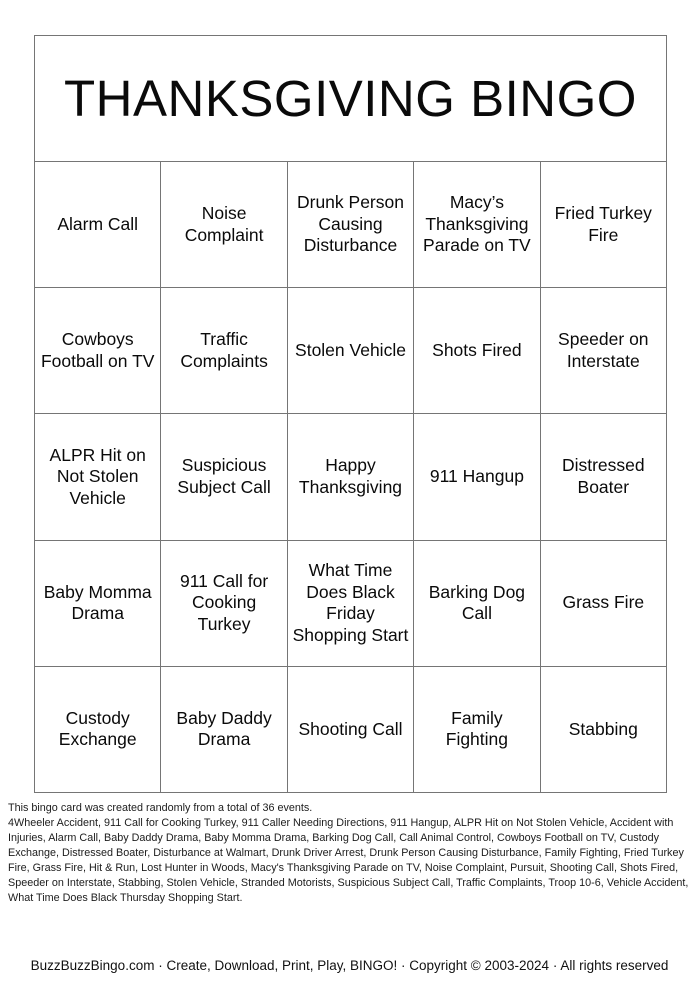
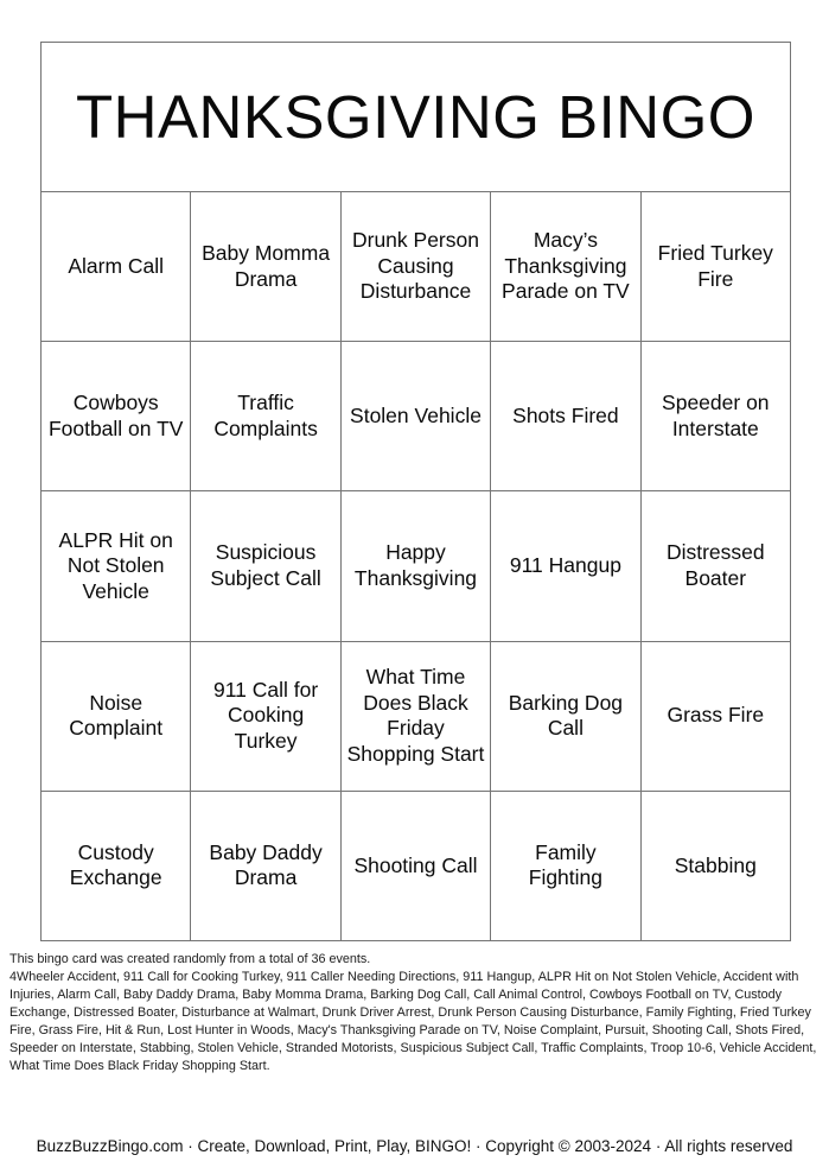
  THANKSGIVING BINGO
  Alarm Call
- Noise Complaint
+ Baby Momma Drama
  Drunk Person Causing Disturbance
  Macy’s Thanksgiving Parade on TV
  Fried Turkey Fire
  Cowboys Football on TV
  Traffic Complaints
  Stolen Vehicle
  Shots Fired
  Speeder on Interstate
  ALPR Hit on Not Stolen Vehicle
  Suspicious Subject Call
  Happy Thanksgiving
  911 Hangup
  Distressed Boater
- Baby Momma Drama
+ Noise Complaint
  911 Call for Cooking Turkey
  What Time Does Black Friday Shopping Start
  Barking Dog Call
  Grass Fire
  Custody Exchange
  Baby Daddy Drama
  Shooting Call
  Family Fighting
  Stabbing
  This bingo card was created randomly from a total of 36 events.
- 4Wheeler Accident, 911 Call for Cooking Turkey, 911 Caller Needing Directions, 911 Hangup, ALPR Hit on Not Stolen Vehicle, Accident with Injuries, Alarm Call, Baby Daddy Drama, Baby Momma Drama, Barking Dog Call, Call Animal Control, Cowboys Football on TV, Custody Exchange, Distressed Boater, Disturbance at Walmart, Drunk Driver Arrest, Drunk Person Causing Disturbance, Family Fighting, Fried Turkey Fire, Grass Fire, Hit & Run, Lost Hunter in Woods, Macy's Thanksgiving Parade on TV, Noise Complaint, Pursuit, Shooting Call, Shots Fired, Speeder on Interstate, Stabbing, Stolen Vehicle, Stranded Motorists, Suspicious Subject Call, Traffic Complaints, Troop 10-6, Vehicle Accident, What Time Does Black Thursday Shopping Start.
+ 4Wheeler Accident, 911 Call for Cooking Turkey, 911 Caller Needing Directions, 911 Hangup, ALPR Hit on Not Stolen Vehicle, Accident with Injuries, Alarm Call, Baby Daddy Drama, Baby Momma Drama, Barking Dog Call, Call Animal Control, Cowboys Football on TV, Custody Exchange, Distressed Boater, Disturbance at Walmart, Drunk Driver Arrest, Drunk Person Causing Disturbance, Family Fighting, Fried Turkey Fire, Grass Fire, Hit & Run, Lost Hunter in Woods, Macy's Thanksgiving Parade on TV, Noise Complaint, Pursuit, Shooting Call, Shots Fired, Speeder on Interstate, Stabbing, Stolen Vehicle, Stranded Motorists, Suspicious Subject Call, Traffic Complaints, Troop 10-6, Vehicle Accident, What Time Does Black Friday Shopping Start.
  BuzzBuzzBingo.com · Create, Download, Print, Play, BINGO! · Copyright © 2003-2024 · All rights reserved
